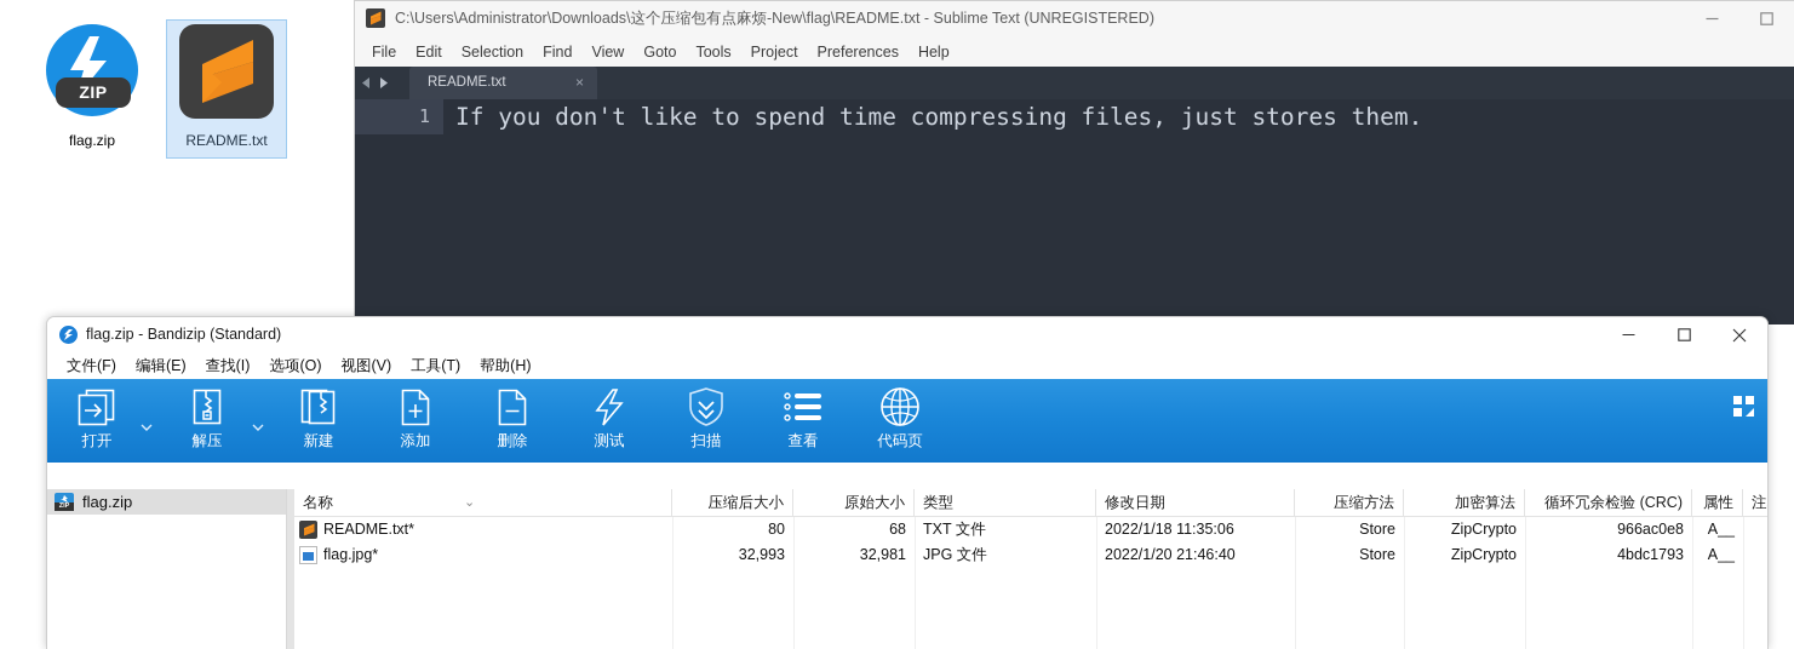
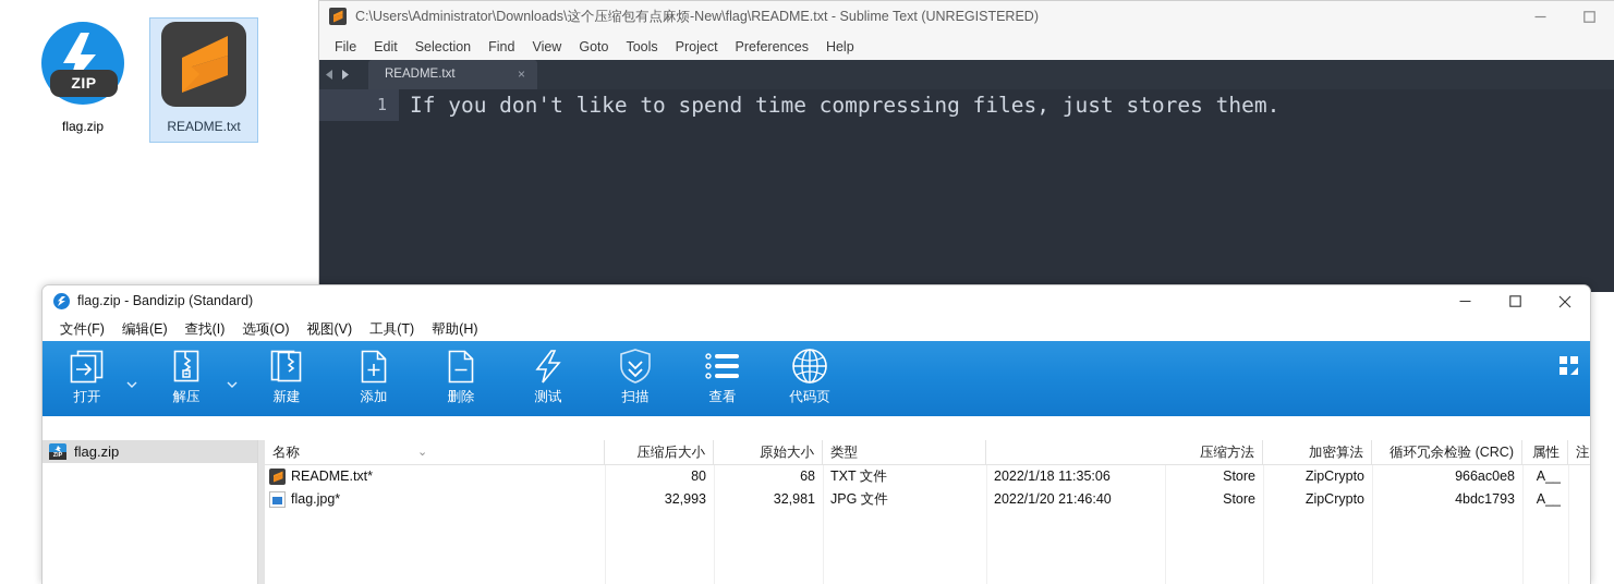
  ZIP
  flag.zip
  README.txt
  C:\Users\Administrator\Downloads\这个压缩包有点麻烦-New\flag\README.txt - Sublime Text (UNREGISTERED)
  File
  Edit
  Selection
  Find
  View
  Goto
  Tools
  Project
  Preferences
  Help
  README.txt
  ×
  1
  If you don't like to spend time compressing files, just stores them.
  flag.zip - Bandizip (Standard)
  文件(F)
  编辑(E)
  查找(I)
  选项(O)
  视图(V)
  工具(T)
  帮助(H)
  打开
  解压
  新建
  添加
  删除
  测试
  扫描
  查看
  代码页
  flag.zip
  名称
  压缩后大小
  原始大小
  类型
- 修改日期
  压缩方法
  加密算法
  循环冗余检验 (CRC)
  属性
  ⌄
  README.txt*
  80
  68
  TXT 文件
  2022/1/18 11:35:06
  Store
  ZipCrypto
  966ac0e8
  A__
  flag.jpg*
  32,993
  32,981
  JPG 文件
  2022/1/20 21:46:40
  Store
  ZipCrypto
  4bdc1793
  A__
